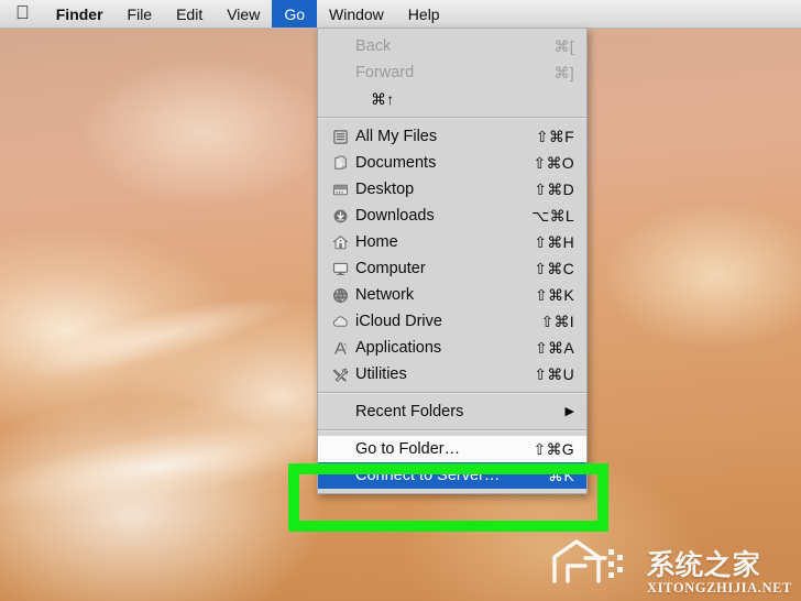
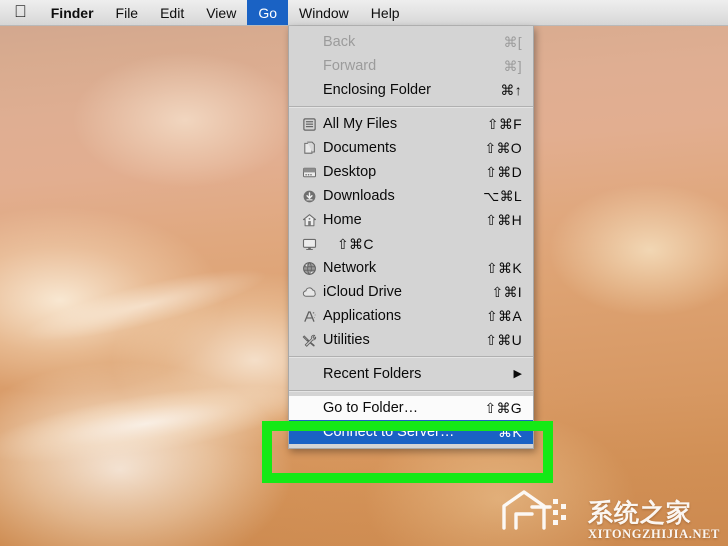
  
  Finder
  File
  Edit
  View
  Go
  Window
  Help
  Back
  ⌘[
  Forward
  ⌘]
+ Enclosing Folder
  ⌘↑
  All My Files
  ⇧⌘F
  Documents
  ⇧⌘O
  Desktop
  ⇧⌘D
  Downloads
  ⌥⌘L
  Home
  ⇧⌘H
- Computer
  ⇧⌘C
  Network
  ⇧⌘K
  iCloud Drive
  ⇧⌘I
  Applications
  ⇧⌘A
  Utilities
  ⇧⌘U
  Recent Folders
  ▶
  Go to Folder…
  ⇧⌘G
  Connect to Server…
  ⌘K
  系统之家
  XITONGZHIJIA.NET
